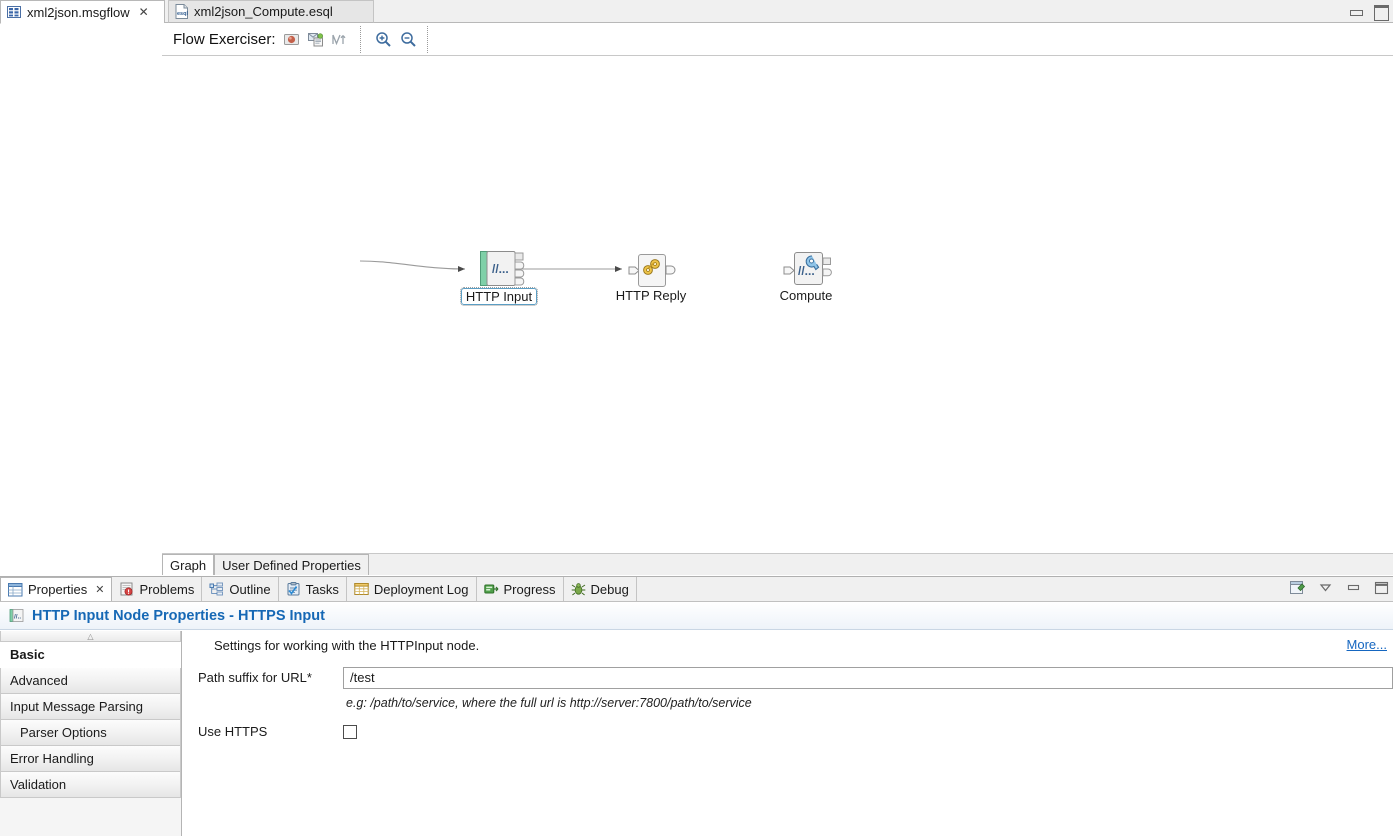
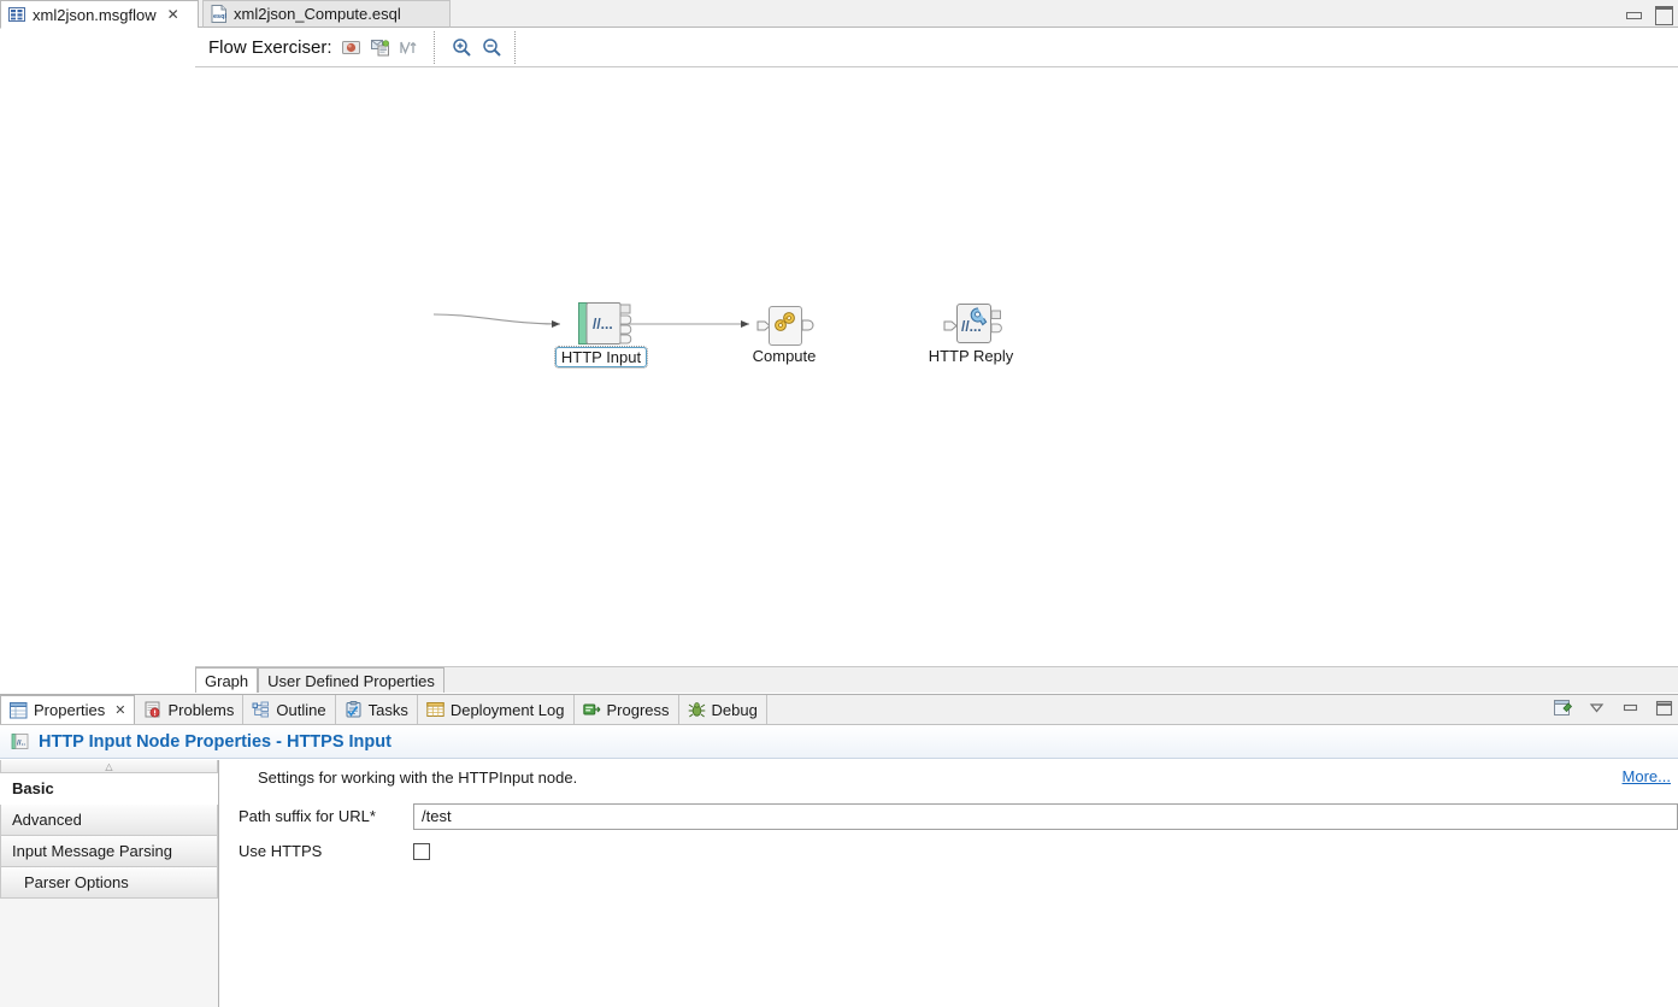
  xml2json.msgflow
  ✕
  xml2json_Compute.esql
  Flow Exerciser:
  //...
  HTTP Input
- HTTP Reply
+ Compute
  //...
- Compute
+ HTTP Reply
  Graph
  User Defined Properties
  Properties
  ✕
  Problems
  Outline
  Tasks
  Deployment Log
  Progress
  Debug
  HTTP Input Node Properties - HTTPS Input
  △
  Basic
  Advanced
  Input Message Parsing
  Parser Options
- Error Handling
- Validation
  Settings for working with the HTTPInput node.
  More...
  Path suffix for URL*
  /test
- e.g: /path/to/service, where the full url is http://server:7800/path/to/service
  Use HTTPS
